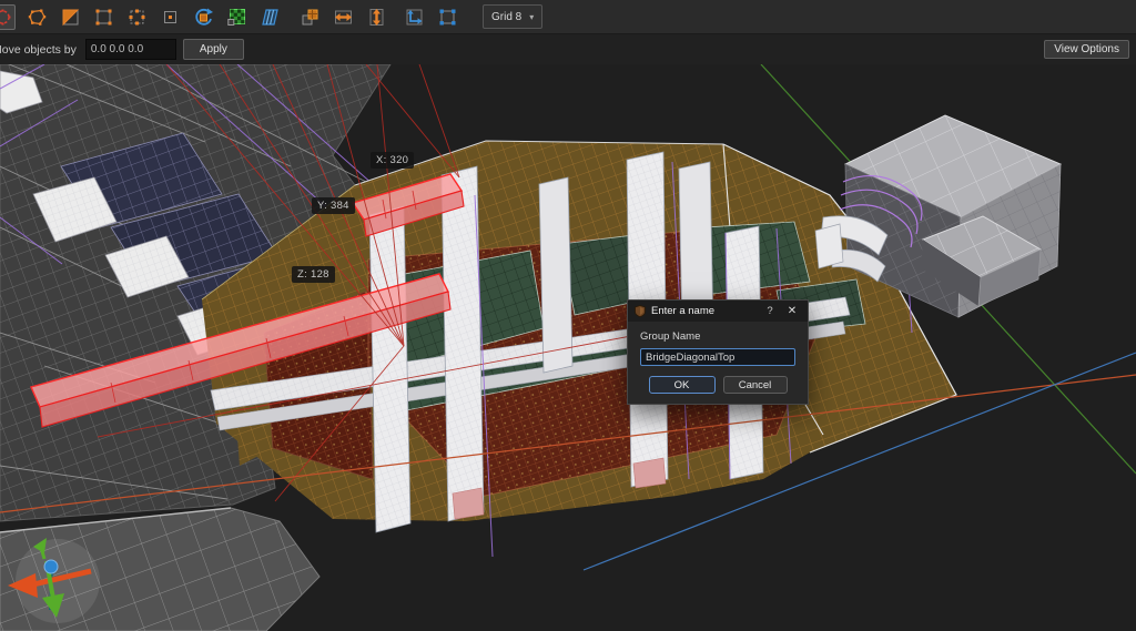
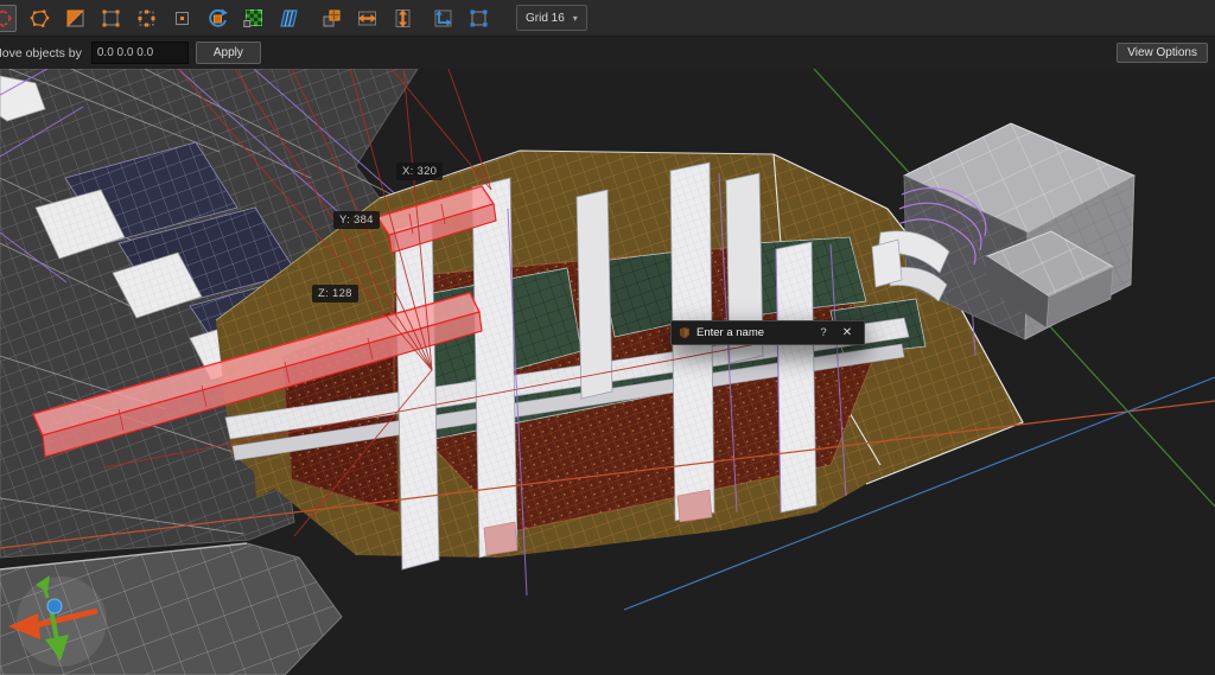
- Grid 8
+ Grid 16
  ▾
  ove objects by
  0.0 0.0 0.0
  Apply
  View Options
  X: 320
  Y: 384
  Z: 128
  Enter a name
  ?
  ✕
- Group Name
- BridgeDiagonalTop
- OK
- Cancel
